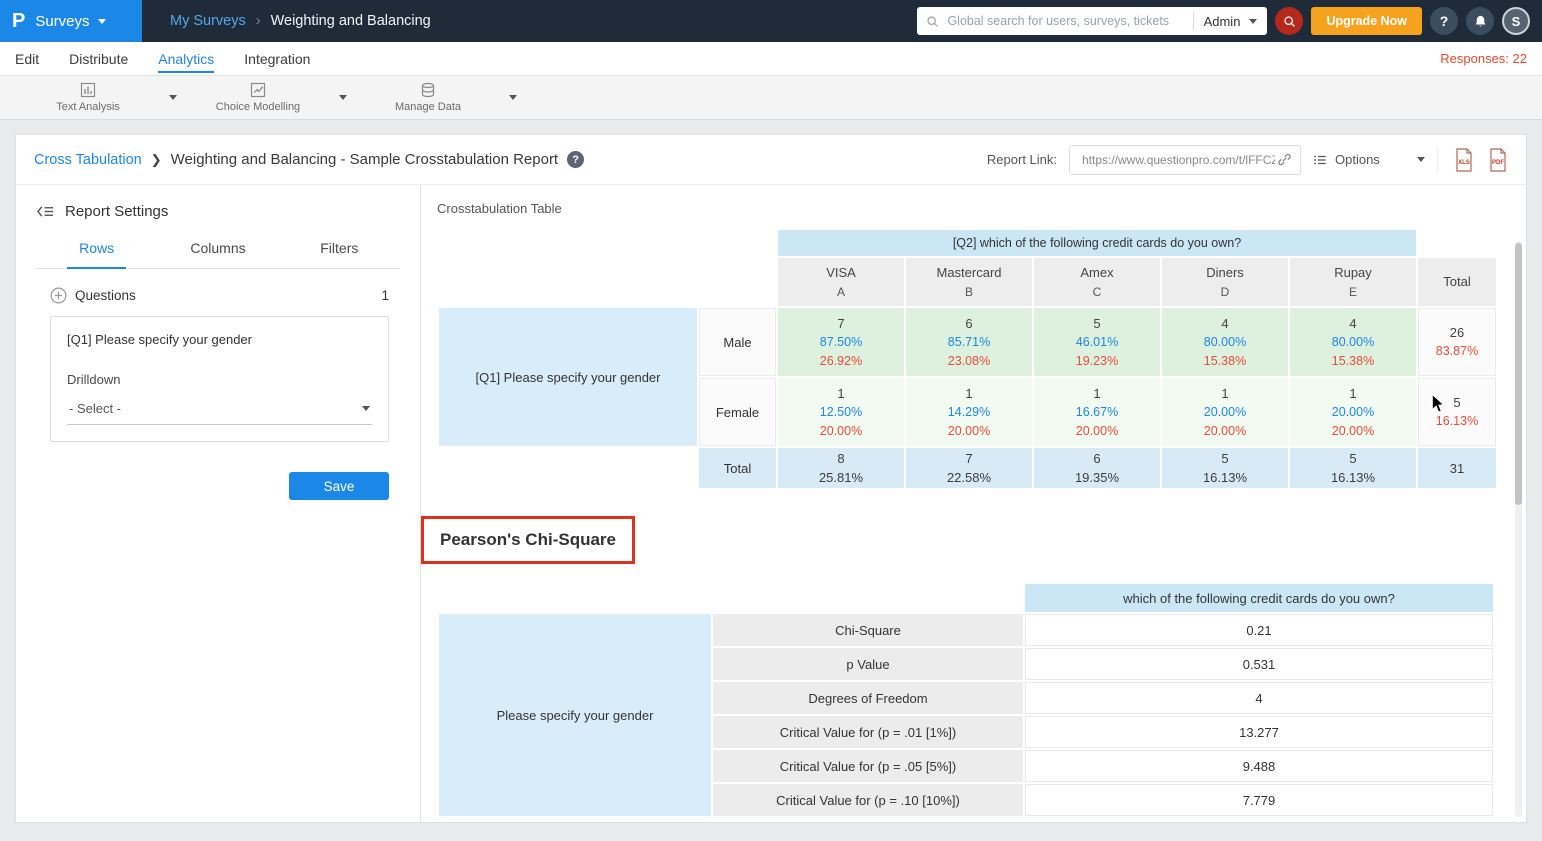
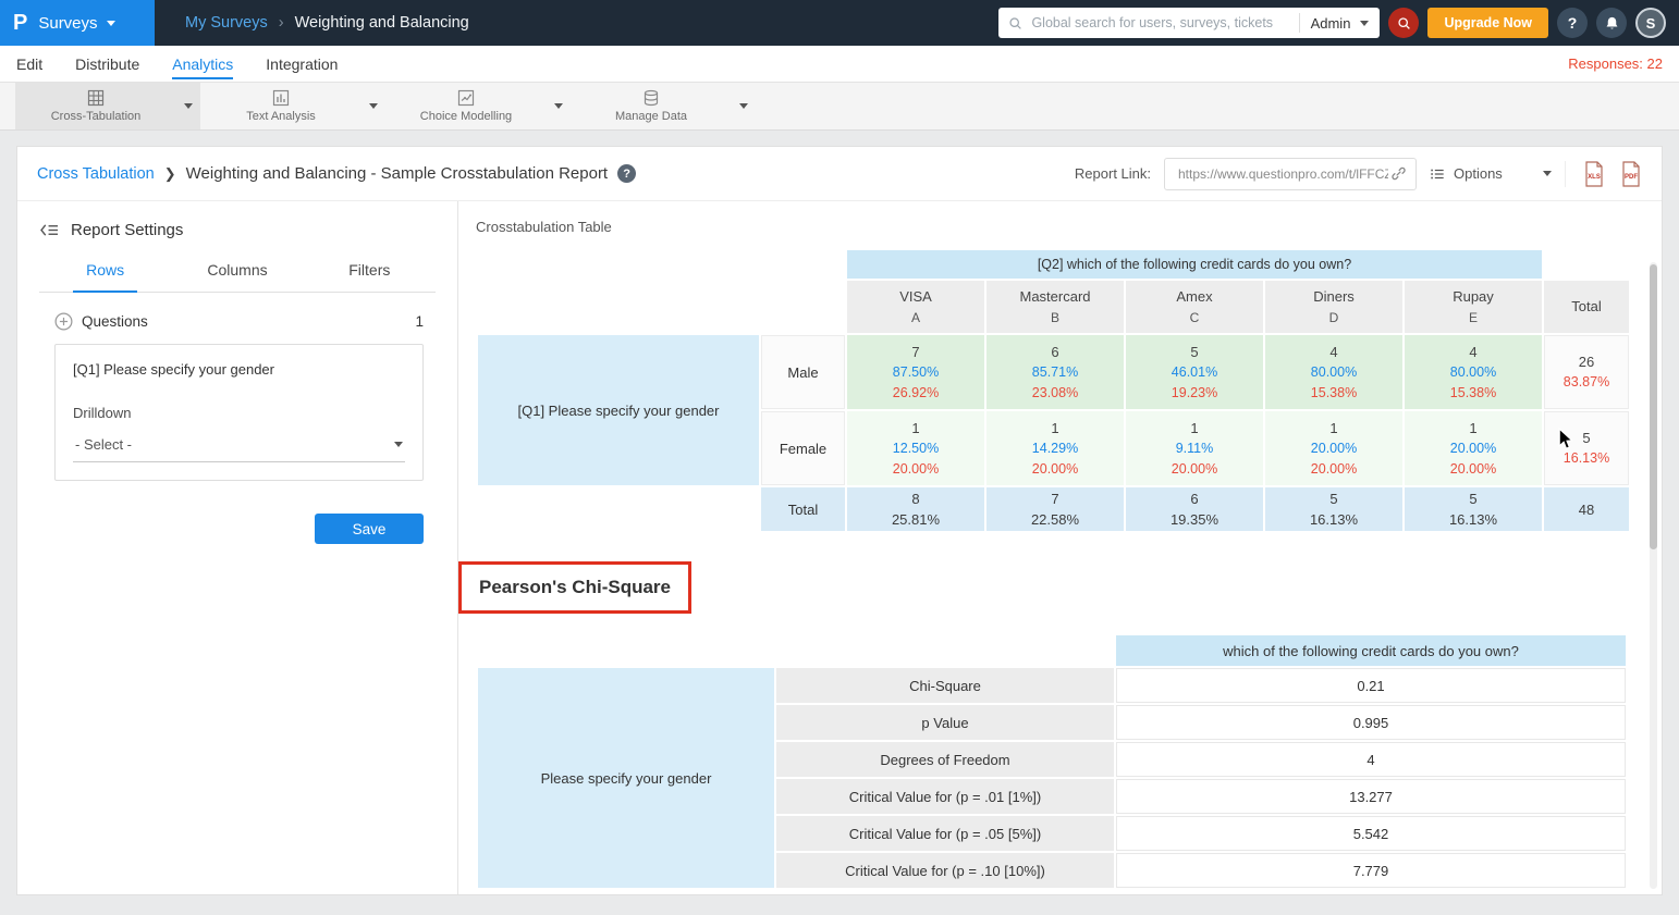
  P
  Surveys
  My Surveys
  ›
  Weighting and Balancing
  Global search for users, surveys, tickets
  Admin
  Upgrade Now
  ?
  S
  Edit
  Distribute
  Analytics
  Integration
  Responses: 22
+ Cross-Tabulation
  Text Analysis
  Choice Modelling
  Manage Data
  Cross Tabulation
  ❯
  Weighting and Balancing - Sample Crosstabulation Report
  ?
  Report Link:
  https://www.questionpro.com/t/lFFC
  Options
  Report Settings
  Rows
  Columns
  Filters
  Questions
  1
  [Q1] Please specify your gender
  Drilldown
  - Select -
  Save
  Crosstabulation Table
  	[Q2] which of the following credit cards do you own?
  	VISAA	MastercardB	AmexC	DinersD	RupayE	Total
  [Q1] Please specify your gender	Male	787.50%26.92%	685.71%23.08%	546.01%19.23%	480.00%15.38%	480.00%15.38%	2683.87%
- Female	112.50%20.00%	114.29%20.00%	116.67%20.00%	120.00%20.00%	120.00%20.00%	516.13%
+ Female	112.50%20.00%	114.29%20.00%	19.11%20.00%	120.00%20.00%	120.00%20.00%	516.13%
- 	Total	825.81%	722.58%	619.35%	516.13%	516.13%	31
+ 	Total	825.81%	722.58%	619.35%	516.13%	516.13%	48
  Pearson's Chi-Square
  	which of the following credit cards do you own?
  Please specify your gender	Chi-Square	0.21
- p Value	0.531
+ p Value	0.995
  Degrees of Freedom	4
  Critical Value for (p = .01 [1%])	13.277
- Critical Value for (p = .05 [5%])	9.488
+ Critical Value for (p = .05 [5%])	5.542
  Critical Value for (p = .10 [10%])	7.779
